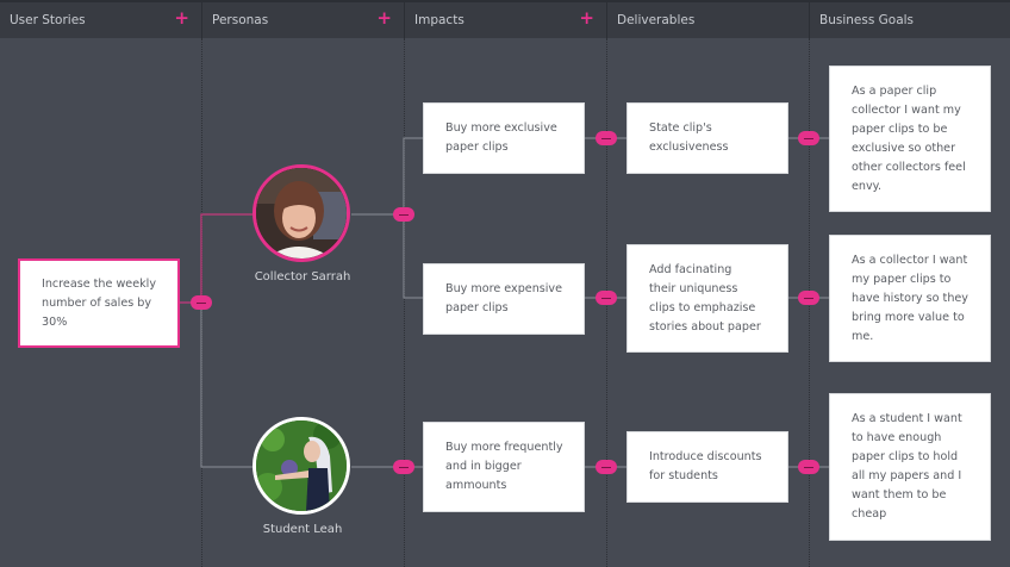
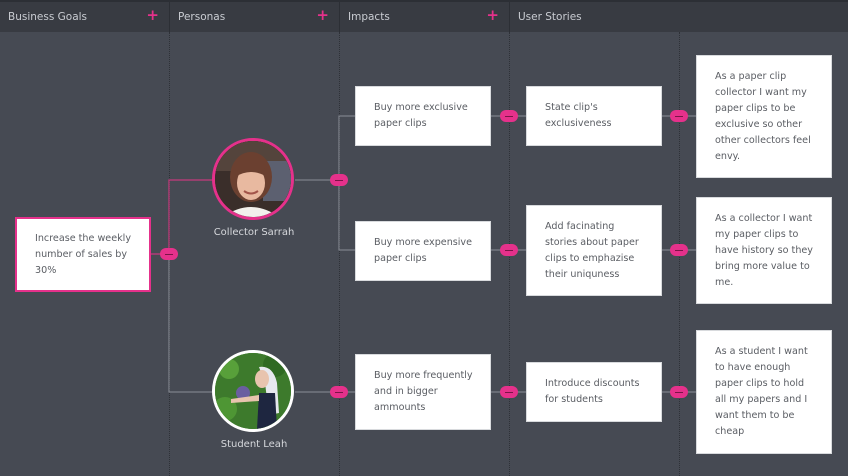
- User Stories
+ Business Goals
  +
  Personas
  +
  Impacts
  +
- Deliverables
- Business Goals
+ User Stories
  Increase the weekly
  number of sales by
  30%
  Collector Sarrah
  Student Leah
  Buy more exclusive
  paper clips
  Buy more expensive
  paper clips
  Buy more frequently
  and in bigger
  ammounts
  State clip's
  exclusiveness
  Add facinating
- their uniquness
+ stories about paper
  clips to emphazise
- stories about paper
+ their uniquness
  Introduce discounts
  for students
  As a paper clip
  collector I want my
  paper clips to be
  exclusive so other
  other collectors feel
  envy.
  As a collector I want
  my paper clips to
  have history so they
  bring more value to
  me.
  As a student I want
  to have enough
  paper clips to hold
  all my papers and I
  want them to be
  cheap
